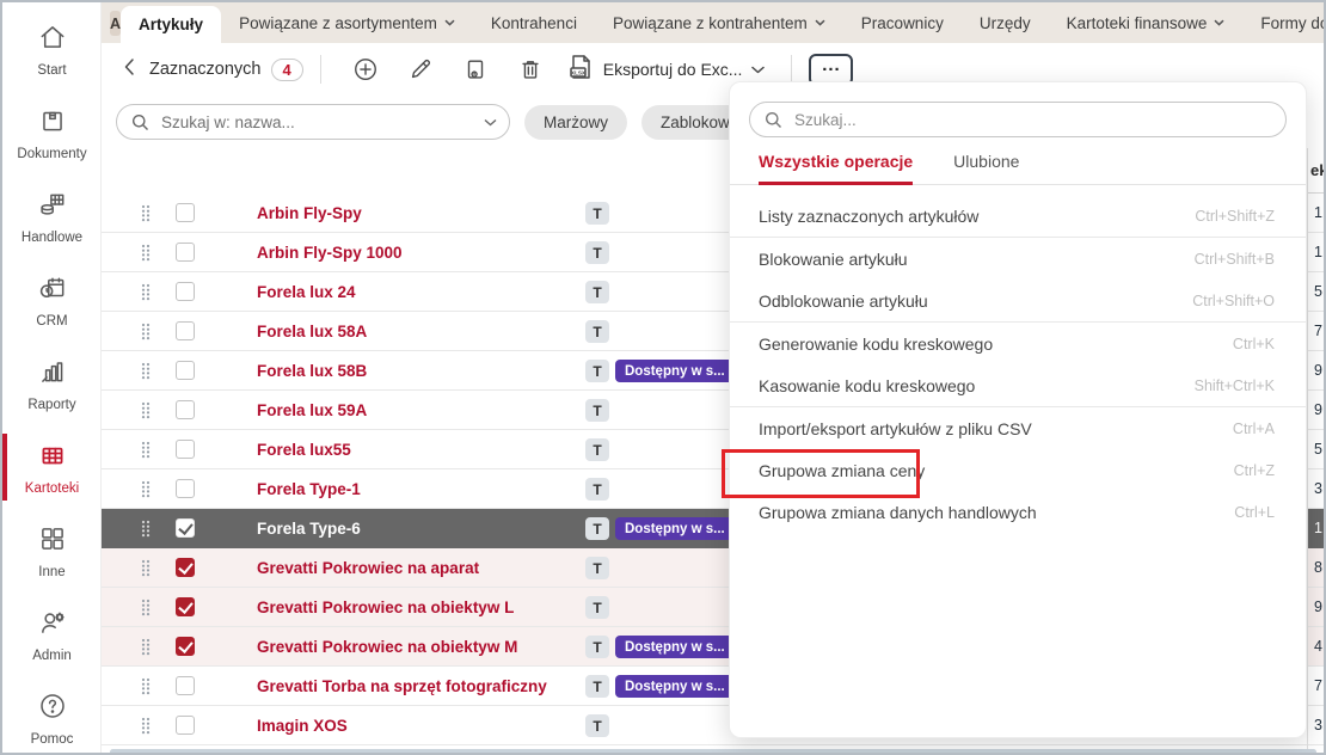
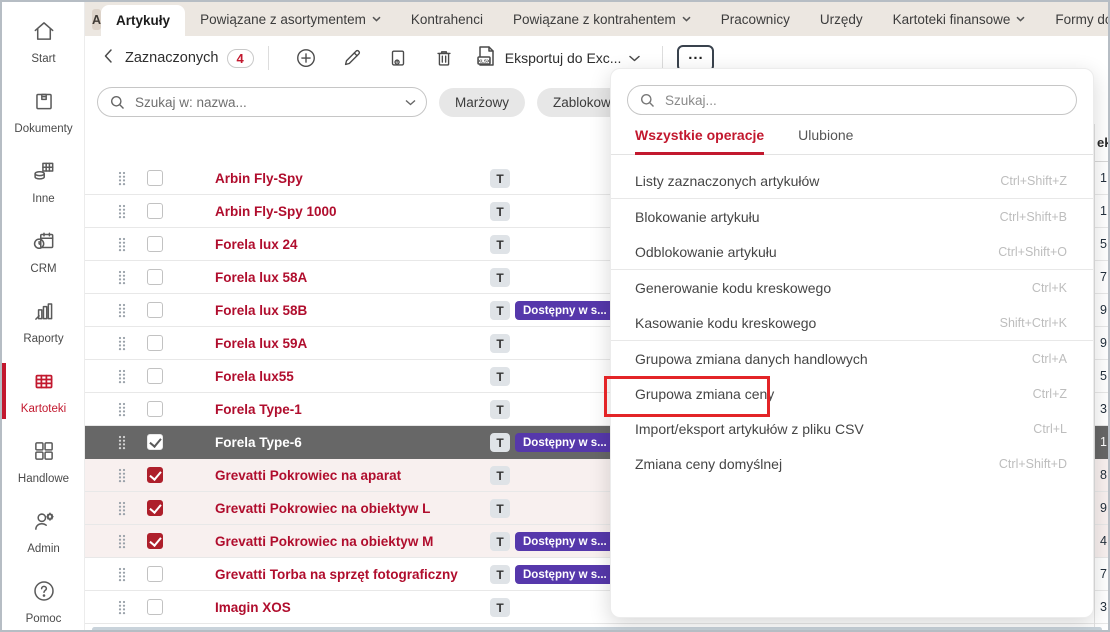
  Start
  Dokumenty
- Handlowe
+ Inne
  CRM
  Raporty
  Kartoteki
- Inne
+ Handlowe
  Admin
  Pomoc
  A
  Artykuły
  Powiązane z asortymentem
  Kontrahenci
  Powiązane z kontrahentem
  Pracownicy
  Urzędy
  Kartoteki finansowe
  Zaznaczonych
  4
  Eksportuj do Exc...
  ...
  Szukaj w: nazwa...
  Marżowy
  Zablokow
  Arbin Fly-Spy
  T
  Arbin Fly-Spy 1000
  T
  Forela lux 24
  T
  Forela lux 58A
  T
  Forela lux 58B
  T
  Dostępny w s...
  Forela lux 59A
  T
  Forela lux55
  T
  Forela Type-1
  T
  Forela Type-6
  T
  Dostępny w s...
  Grevatti Pokrowiec na aparat
  T
  Grevatti Pokrowiec na obiektyw L
  T
  Grevatti Pokrowiec na obiektyw M
  T
  Dostępny w s...
  Grevatti Torba na sprzęt fotograficzny
  T
  Dostępny w s...
  Imagin XOS
  T
  ek
  1
  1
  5
  7
  9
  9
  5
  3
  1
  8
  9
  4
  7
  3
  Szukaj...
  Wszystkie operacje
  Ulubione
  Listy zaznaczonych artykułów
  Ctrl+Shift+Z
  Blokowanie artykułu
  Ctrl+Shift+B
  Odblokowanie artykułu
  Ctrl+Shift+O
  Generowanie kodu kreskowego
  Ctrl+K
  Kasowanie kodu kreskowego
  Shift+Ctrl+K
- Import/eksport artykułów z pliku CSV
+ Grupowa zmiana danych handlowych
  Ctrl+A
  Grupowa zmiana ceny
  Ctrl+Z
- Grupowa zmiana danych handlowych
+ Import/eksport artykułów z pliku CSV
  Ctrl+L
+ Zmiana ceny domyślnej
+ Ctrl+Shift+D
